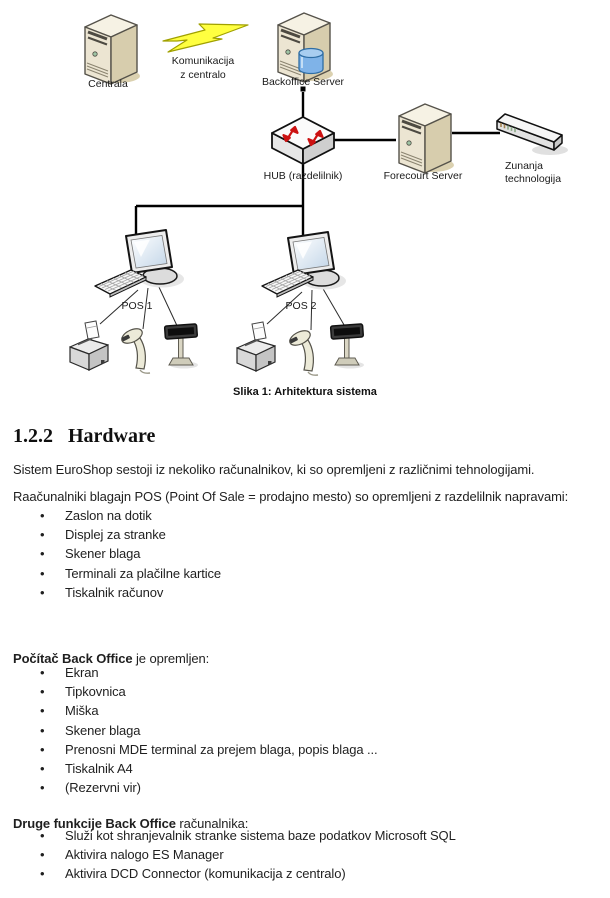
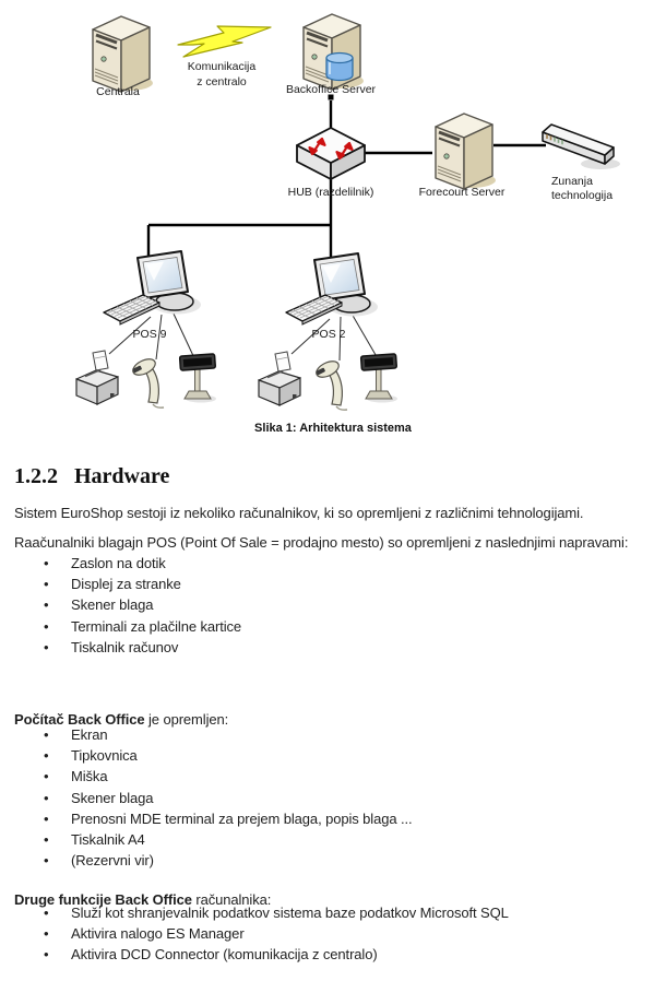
  Centrala
  Komunikacija
  z centralo
  Backoffice Server
  HUB (razdelilnik)
  Forecourt Server
  Zunanja
  technologija
- POS 1
+ POS 9
  POS 2
  Slika 1: Arhitektura sistema
  1.2.2
  Hardware
  Sistem EuroShop sestoji iz nekoliko računalnikov, ki so opremljeni z različnimi tehnologijami.
- Raačunalniki blagajn POS (Point Of Sale = prodajno mesto) so opremljeni z razdelilnik napravami:
+ Raačunalniki blagajn POS (Point Of Sale = prodajno mesto) so opremljeni z naslednjimi napravami:
  Zaslon na dotik
  Displej za stranke
  Skener blaga
  Terminali za plačilne kartice
  Tiskalnik računov
  Počítač Back Office je opremljen:
  Ekran
  Tipkovnica
  Miška
  Skener blaga
  Prenosni MDE terminal za prejem blaga, popis blaga ...
  Tiskalnik A4
  (Rezervni vir)
  Druge funkcije Back Office računalnika:
- Služi kot shranjevalnik stranke sistema baze podatkov Microsoft SQL
+ Služi kot shranjevalnik podatkov sistema baze podatkov Microsoft SQL
  Aktivira nalogo ES Manager
  Aktivira DCD Connector (komunikacija z centralo)
